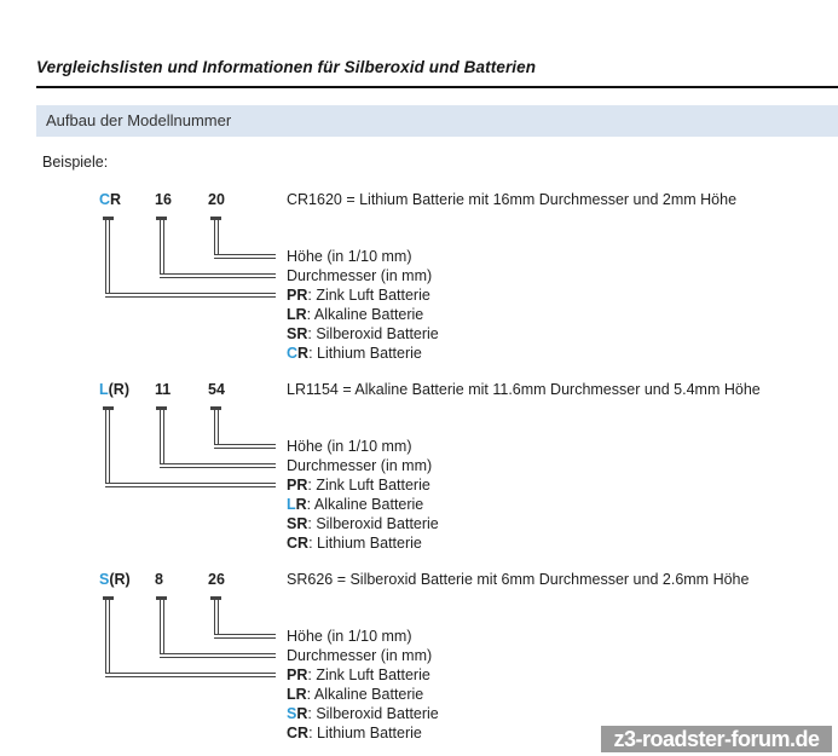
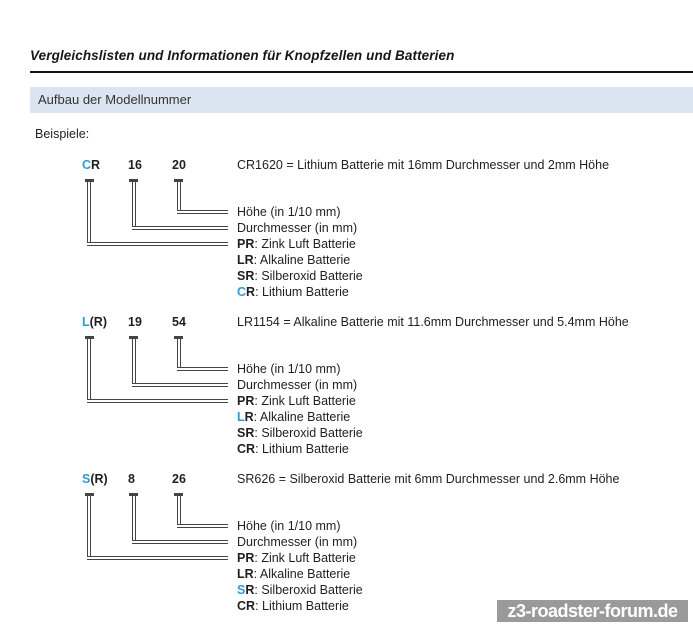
- Vergleichslisten und Informationen für Silberoxid und Batterien
+ Vergleichslisten und Informationen für Knopfzellen und Batterien
  Aufbau der Modellnummer
  Beispiele:
  CR
  16
  20
  CR1620 = Lithium Batterie mit 16mm Durchmesser und 2mm Höhe
  Höhe (in 1/10 mm)
  Durchmesser (in mm)
  PR: Zink Luft Batterie
  LR: Alkaline Batterie
  SR: Silberoxid Batterie
  CR: Lithium Batterie
  L(R)
- 11
+ 19
  54
  LR1154 = Alkaline Batterie mit 11.6mm Durchmesser und 5.4mm Höhe
  Höhe (in 1/10 mm)
  Durchmesser (in mm)
  PR: Zink Luft Batterie
  LR: Alkaline Batterie
  SR: Silberoxid Batterie
  CR: Lithium Batterie
  S(R)
  8
  26
  SR626 = Silberoxid Batterie mit 6mm Durchmesser und 2.6mm Höhe
  Höhe (in 1/10 mm)
  Durchmesser (in mm)
  PR: Zink Luft Batterie
  LR: Alkaline Batterie
  SR: Silberoxid Batterie
  CR: Lithium Batterie
  z3-roadster-forum.de
